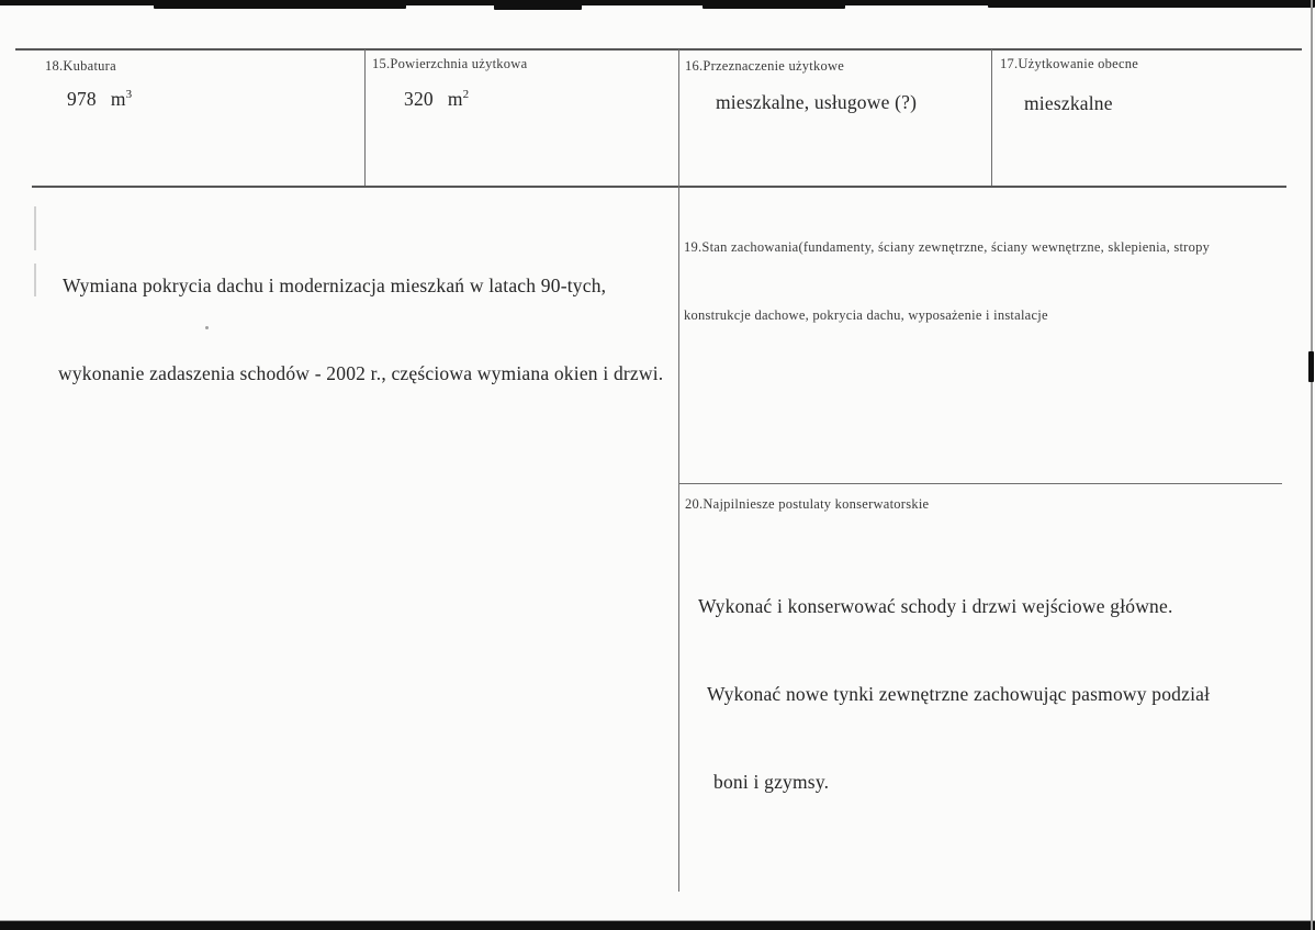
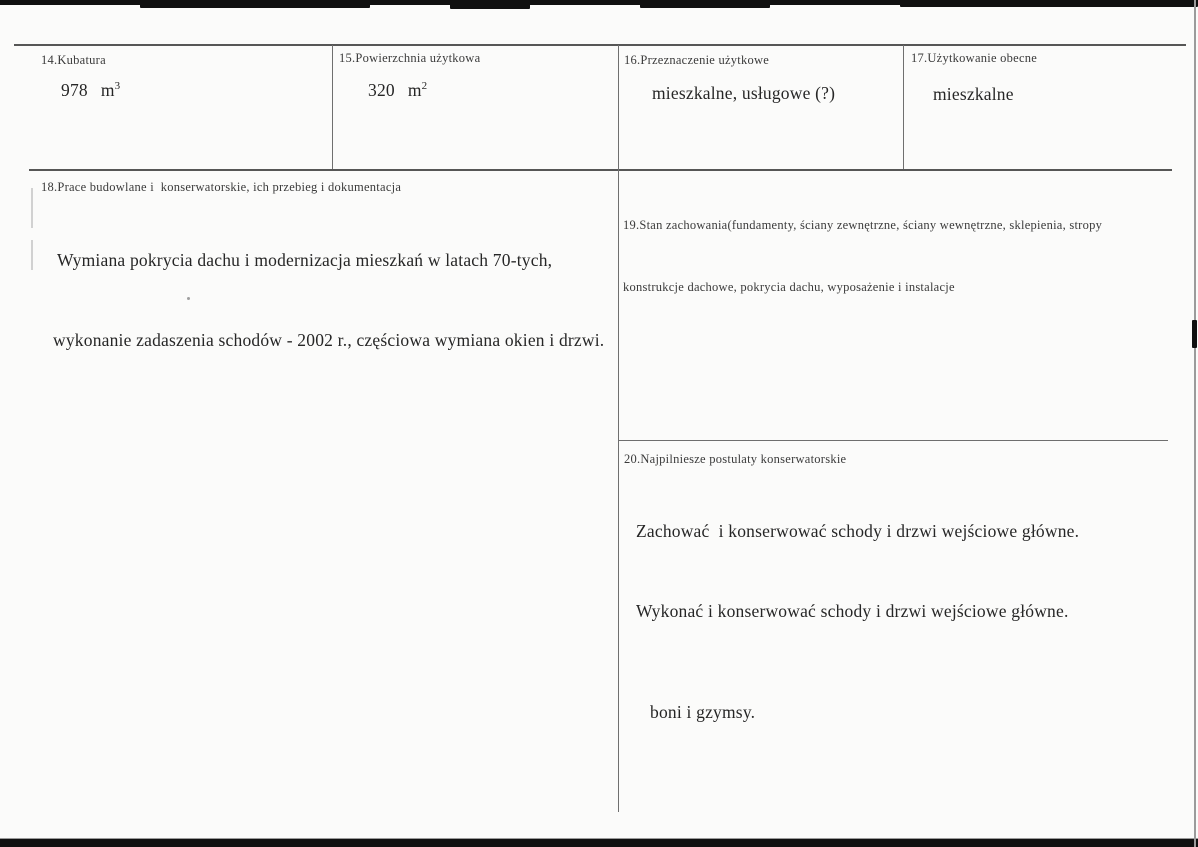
- 18.Kubatura
+ 14.Kubatura
  978 m3
  15.Powierzchnia użytkowa
  320 m2
  16.Przeznaczenie użytkowe
  mieszkalne, usługowe (?)
  17.Użytkowanie obecne
  mieszkalne
+ 18.Prace budowlane i konserwatorskie, ich przebieg i dokumentacja
- Wymiana pokrycia dachu i modernizacja mieszkań w latach 90-tych,
+ Wymiana pokrycia dachu i modernizacja mieszkań w latach 70-tych,
  wykonanie zadaszenia schodów - 2002 r., częściowa wymiana okien i drzwi.
  19.Stan zachowania(fundamenty, ściany zewnętrzne, ściany wewnętrzne, sklepienia, stropy
  konstrukcje dachowe, pokrycia dachu, wyposażenie i instalacje
  20.Najpilniesze postulaty konserwatorskie
+ Zachować i konserwować schody i drzwi wejściowe główne.
  Wykonać i konserwować schody i drzwi wejściowe główne.
- Wykonać nowe tynki zewnętrzne zachowując pasmowy podział
  boni i gzymsy.
